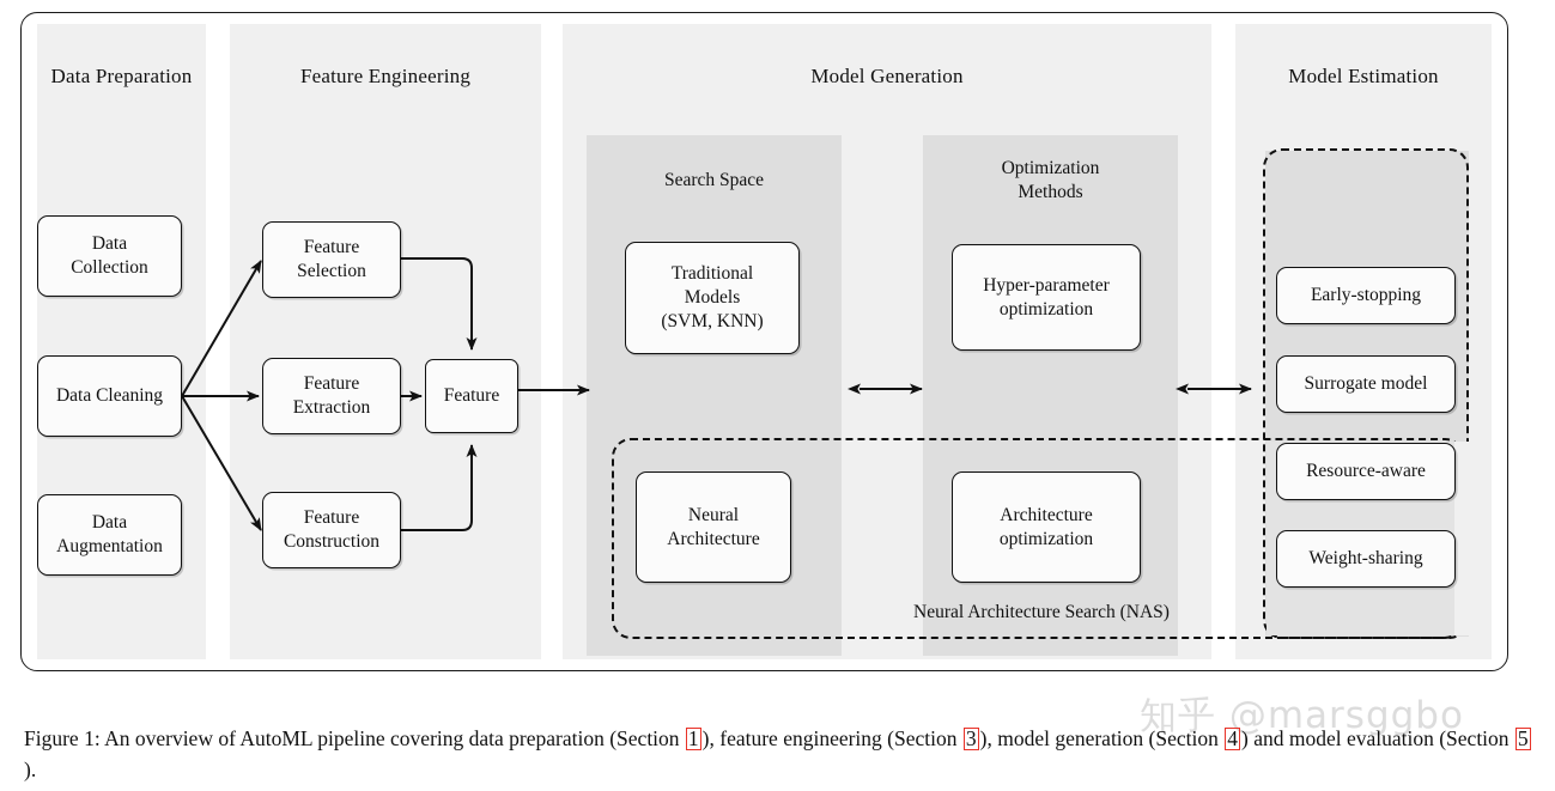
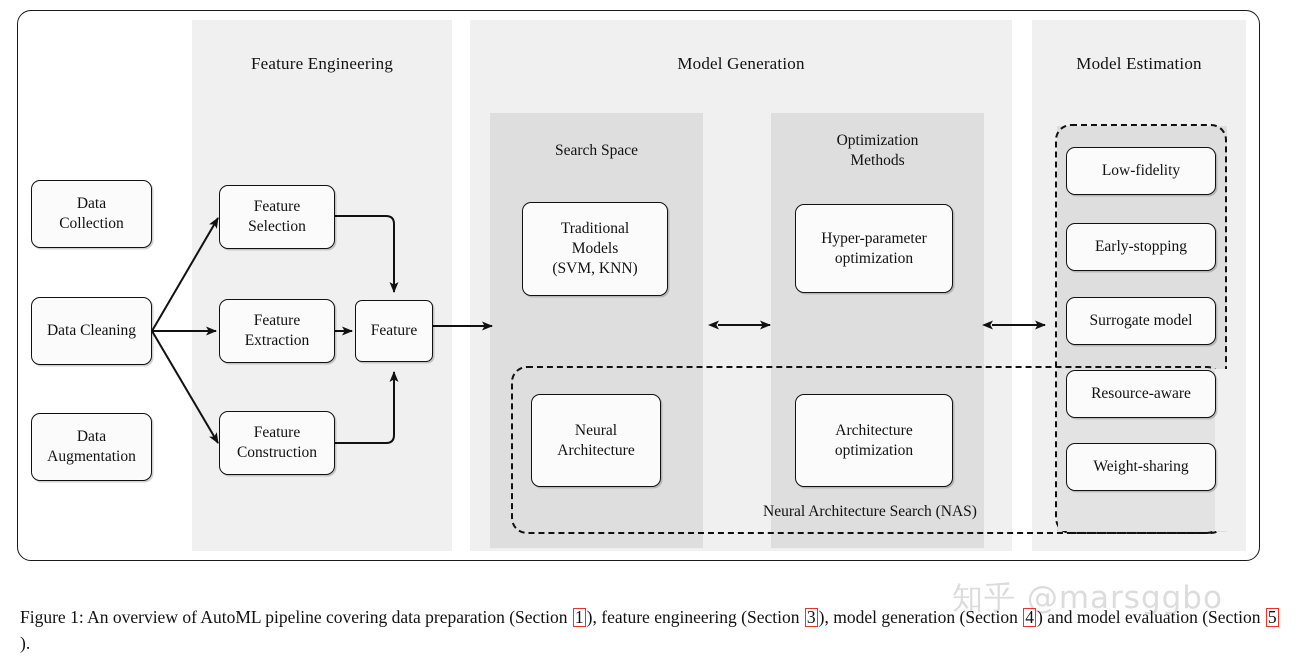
- Data Preparation
  Feature Engineering
  Model Generation
  Model Estimation
  Search Space
  Optimization
  Methods
  Neural Architecture Search (NAS)
  Data
  Collection
  Data Cleaning
  Data
  Augmentation
  Feature
  Selection
  Feature
  Extraction
  Feature
  Construction
  Feature
  Traditional
  Models
  (SVM, KNN)
  Hyper-parameter
  optimization
  Neural
  Architecture
  Architecture
  optimization
+ Low-fidelity
  Early-stopping
  Surrogate model
  Resource-aware
  Weight-sharing
  知乎 @marsggbo
  Figure 1: An overview of AutoML pipeline covering data preparation (Section 1 ), feature engineering (Section 3 ), model generation (Section 4 ) and model evaluation (Section 5).
